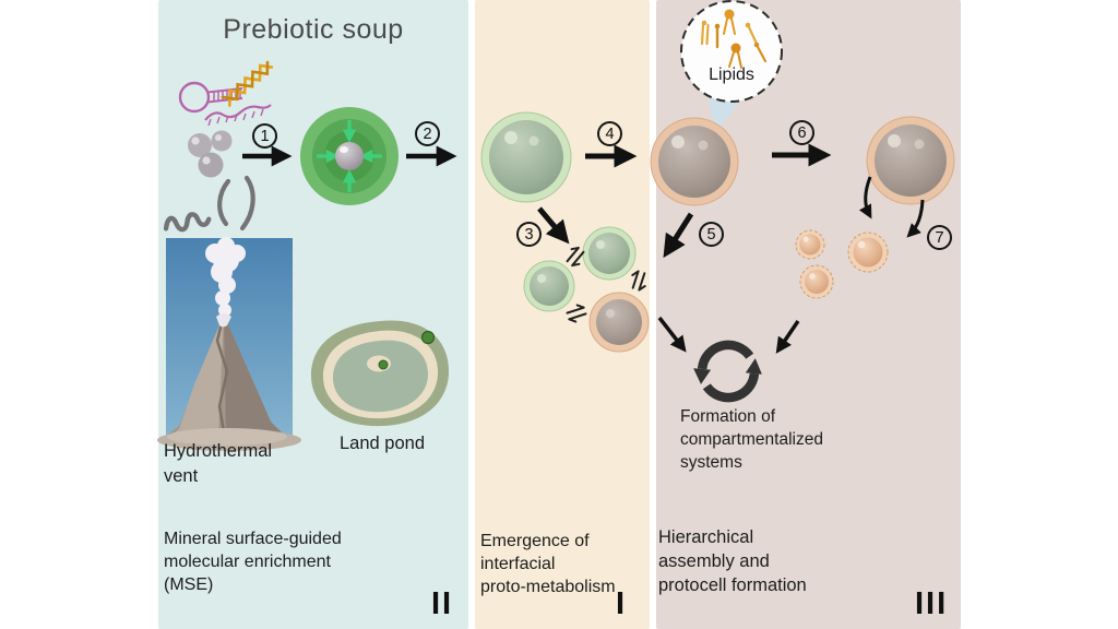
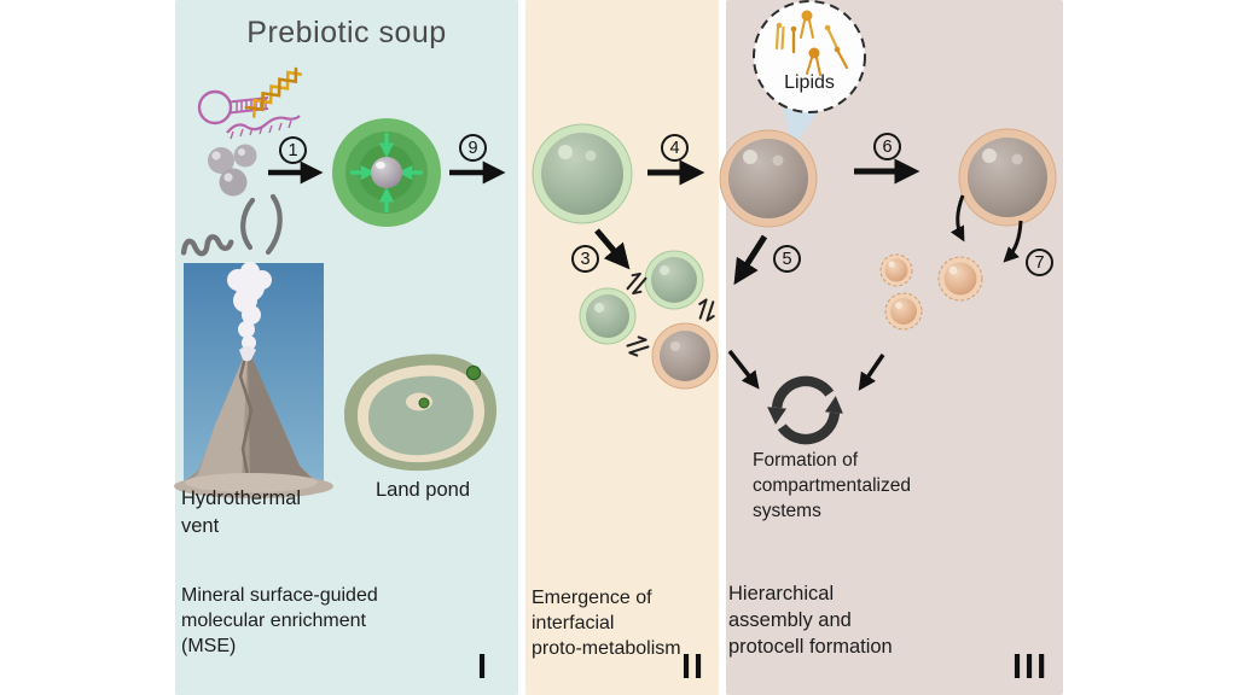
  Prebiotic soup
  1
- 2
+ 9
  3
  4
  5
  6
  7
  Hydrothermal
  vent
  Land pond
  Mineral surface-guided
  molecular enrichment
  (MSE)
- II
+ I
  Emergence of
  interfacial
  proto-metabolism
- I
+ II
  Lipids
  Formation of
  compartmentalized
  systems
  Hierarchical
  assembly and
  protocell formation
  III
